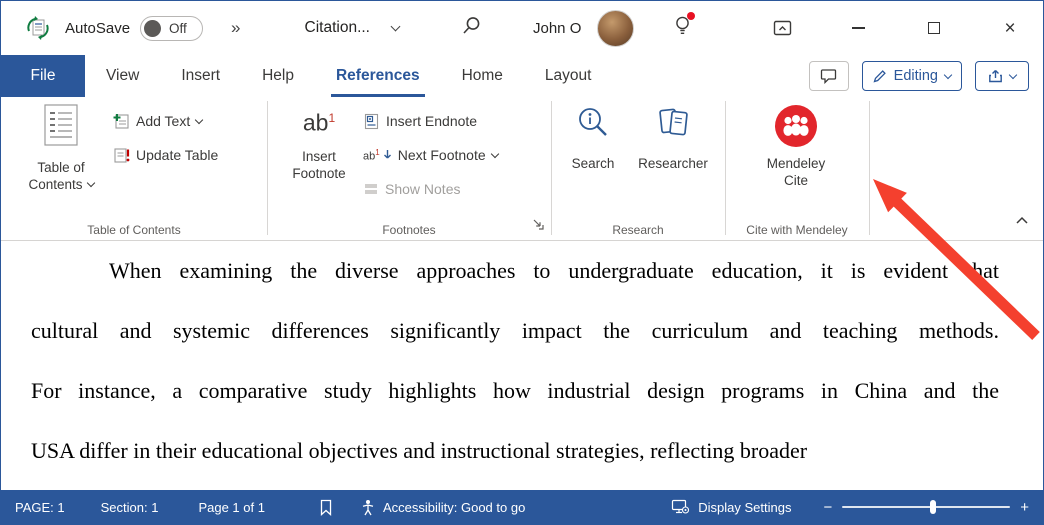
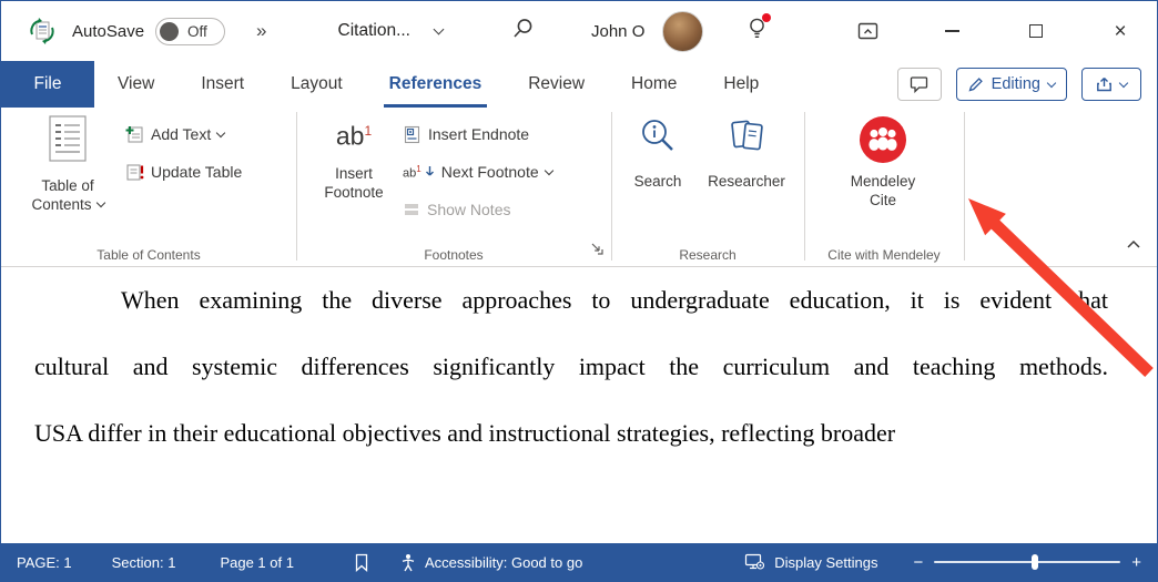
  AutoSave
  Off
  »
  Citation...
  John O
  ×
  File
  View
  Insert
- Help
+ Layout
  References
+ Review
  Home
- Layout
+ Help
  Editing
  Table of
  Contents
  Add Text
  Update Table
  Table of Contents
  ab1
  Insert
  Footnote
  Insert Endnote
  ab1
  Next Footnote
  Show Notes
  Footnotes
  Search
  Researcher
  Research
  Mendeley
  Cite
  Cite with Mendeley
  When examining the diverse approaches to undergraduate education, it is evidenthat
  cultural and systemic differences significantly impact the curriculum and teaching methods.
- For instance, a comparative study highlights how industrial design programs in China and the
  USA differ in their educational objectives and instructional strategies, reflecting broader
  PAGE: 1
  Section: 1
  Page 1 of 1
  Accessibility: Good to go
  Display Settings
  −
  +
